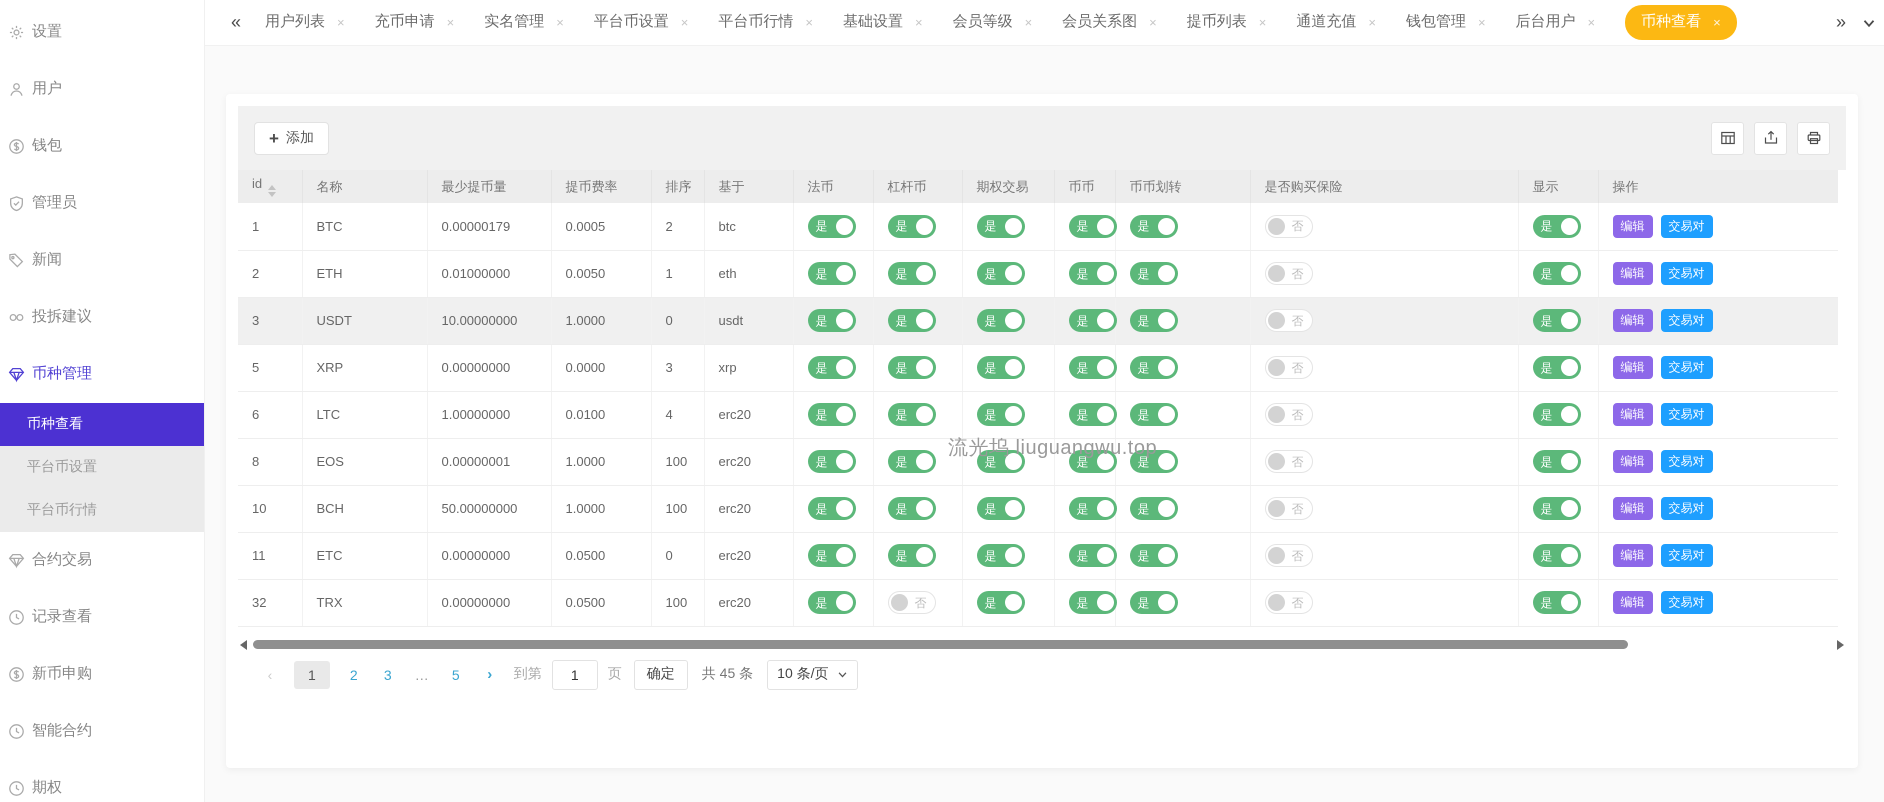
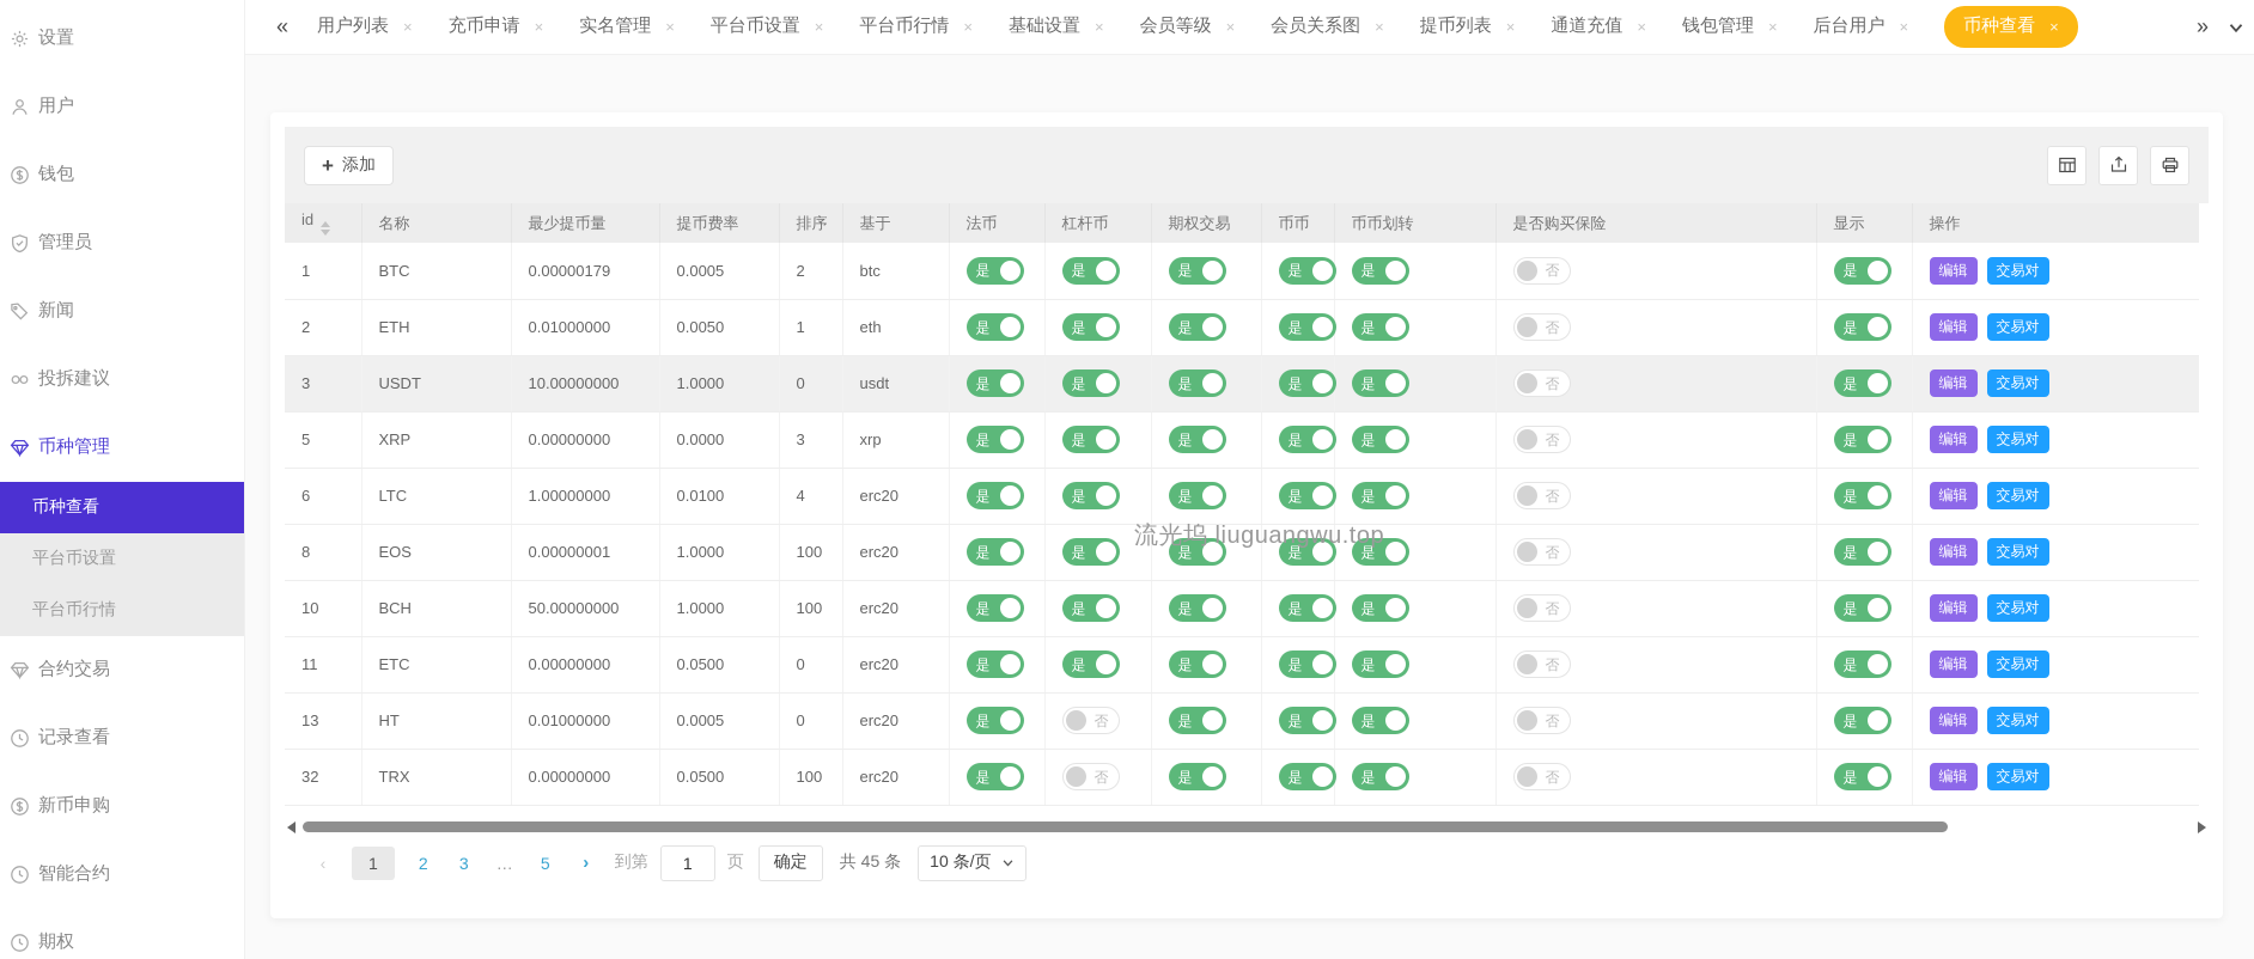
  设置
  用户
  钱包
  管理员
  新闻
  投拆建议
  币种管理
  币种查看
  平台币设置
  平台币行情
  合约交易
  记录查看
  新币申购
  智能合约
  期权
  «
  用户列表
  ×
  充币申请
  ×
  实名管理
  ×
  平台币设置
  ×
  平台币行情
  ×
  基础设置
  ×
  会员等级
  ×
  会员关系图
  ×
  提币列表
  ×
  通道充值
  ×
  钱包管理
  ×
  后台用户
  ×
  币种查看
  ×
  »
  +
  添加
  id	名称	最少提币量	提币费率	排序	基于	法币	杠杆币	期权交易	币币	币币划转	是否购买保险	显示	操作
  1	BTC	0.00000179	0.0005	2	btc	是	是	是	是	是	否	是	编辑 交易对
  2	ETH	0.01000000	0.0050	1	eth	是	是	是	是	是	否	是	编辑 交易对
  3	USDT	10.00000000	1.0000	0	usdt	是	是	是	是	是	否	是	编辑 交易对
  5	XRP	0.00000000	0.0000	3	xrp	是	是	是	是	是	否	是	编辑 交易对
  6	LTC	1.00000000	0.0100	4	erc20	是	是	是	是	是	否	是	编辑 交易对
  8	EOS	0.00000001	1.0000	100	erc20	是	是	是	是	是	否	是	编辑 交易对
  10	BCH	50.00000000	1.0000	100	erc20	是	是	是	是	是	否	是	编辑 交易对
  11	ETC	0.00000000	0.0500	0	erc20	是	是	是	是	是	否	是	编辑 交易对
+ 13	HT	0.01000000	0.0005	0	erc20	是	否	是	是	是	否	是	编辑 交易对
  32	TRX	0.00000000	0.0500	100	erc20	是	否	是	是	是	否	是	编辑 交易对
  ‹
  1
  2
  3
  …
  5
  ›
  到第
  1
  页
  确定
  共 45 条
  10 条/页
  流光坞 liuguangwu.top
